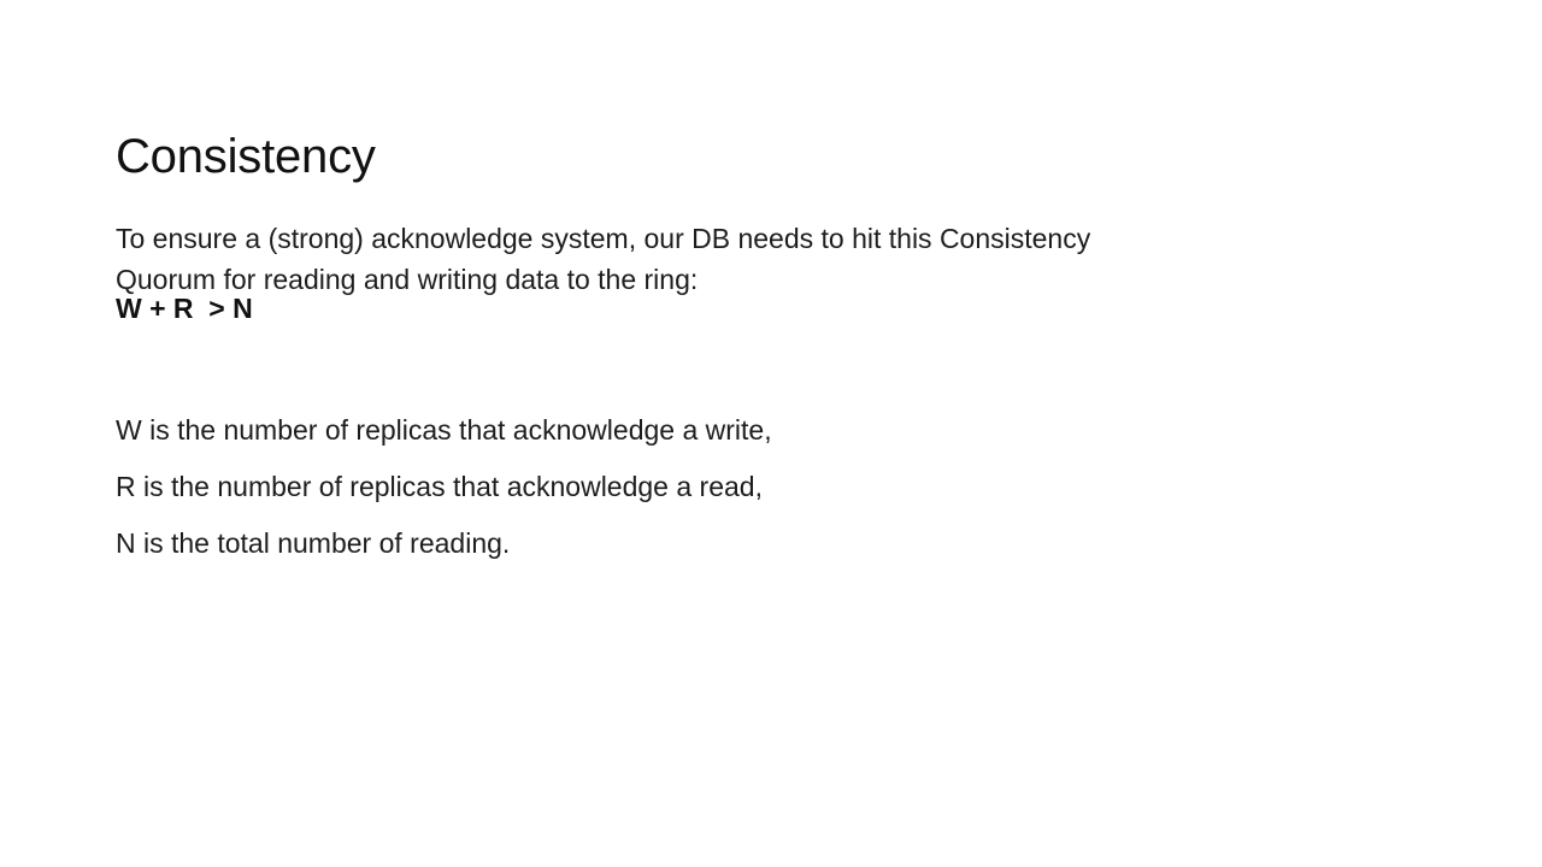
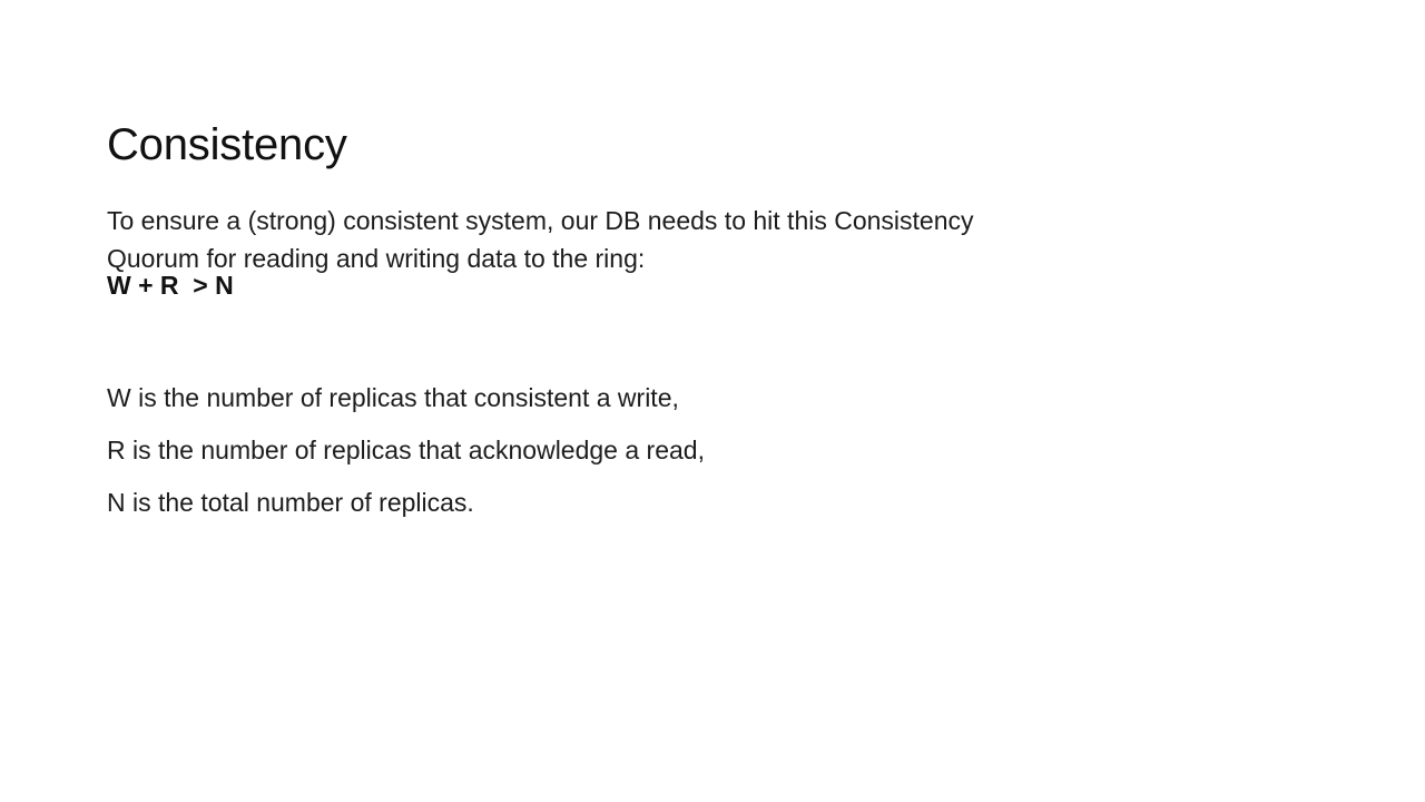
  Consistency
- To ensure a (strong) acknowledge system, our DB needs to hit this Consistency Quorum for reading and writing data to the ring:
+ To ensure a (strong) consistent system, our DB needs to hit this Consistency Quorum for reading and writing data to the ring:
  W + R > N
- W is the number of replicas that acknowledge a write,
+ W is the number of replicas that consistent a write,
  R is the number of replicas that acknowledge a read,
- N is the total number of reading.
+ N is the total number of replicas.
